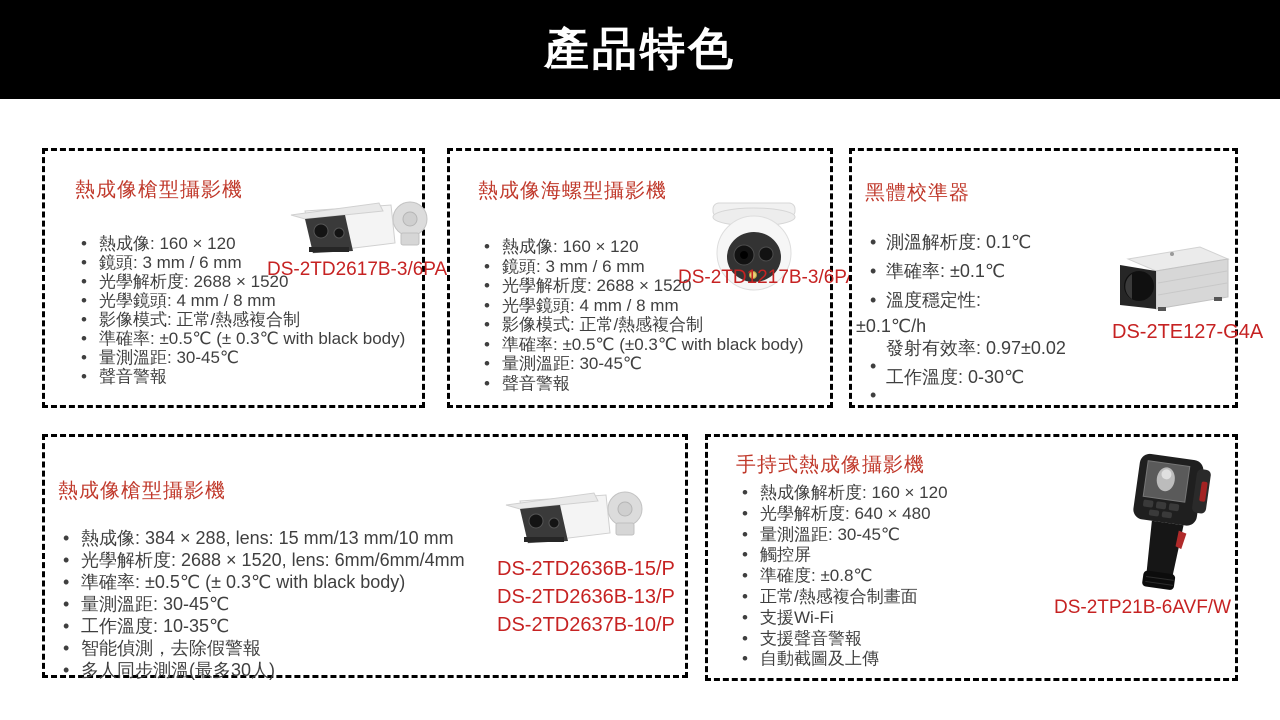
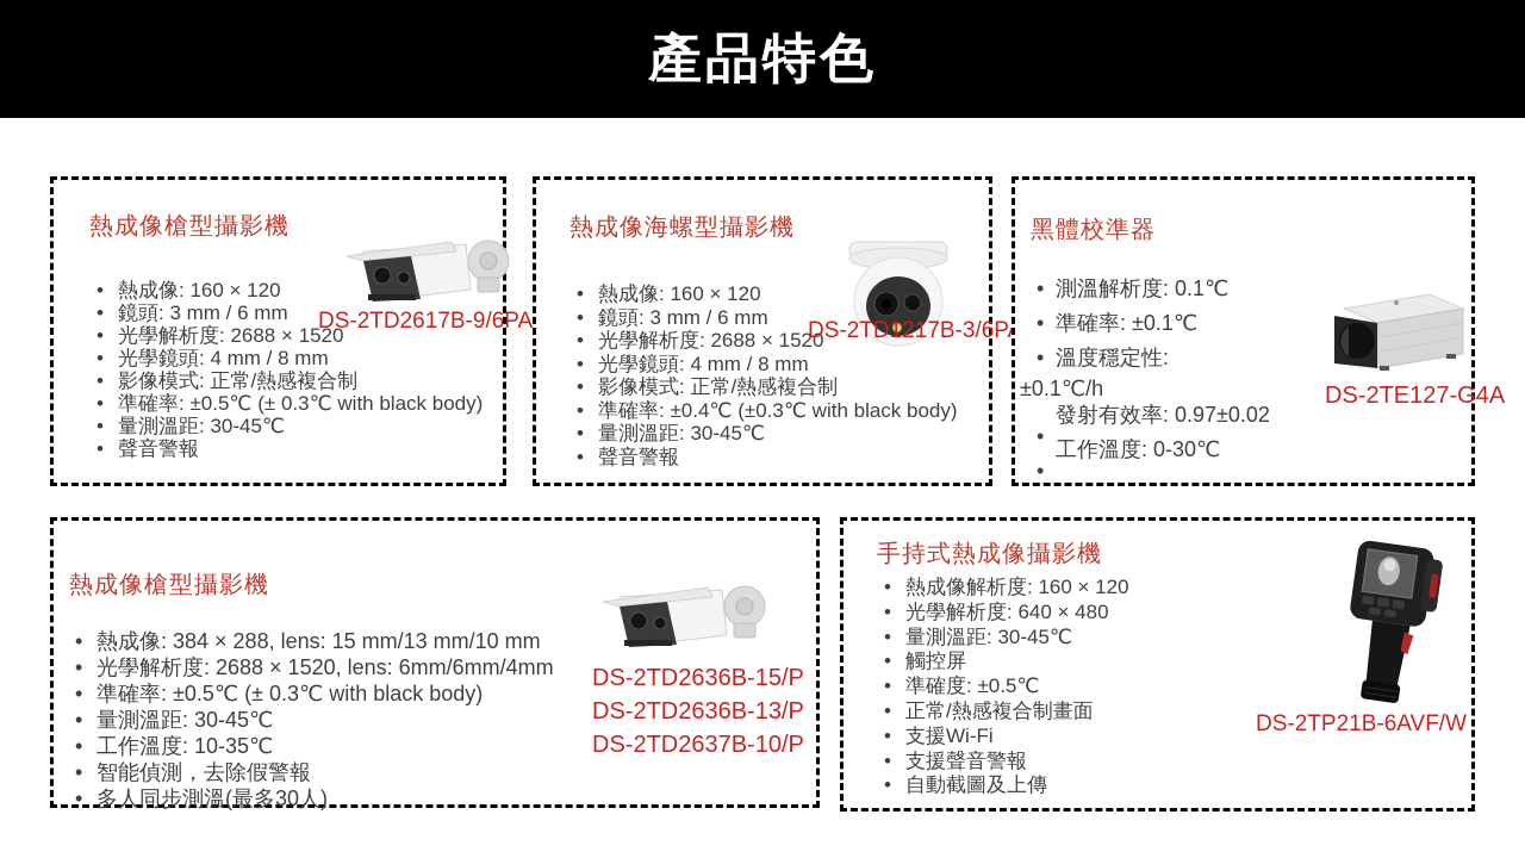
  產品特色
  熱成像槍型攝影機
  熱成像: 160 × 120
  鏡頭: 3 mm / 6 mm
  光學解析度: 2688 × 1520
  光學鏡頭: 4 mm / 8 mm
  影像模式: 正常/熱感複合制
  準確率: ±0.5℃ (± 0.3℃ with black body)
  量測溫距: 30-45℃
  聲音警報
- DS-2TD2617B-3/6PA
+ DS-2TD2617B-9/6PA
  熱成像海螺型攝影機
  熱成像: 160 × 120
  鏡頭: 3 mm / 6 mm
  光學解析度: 2688 × 1520
  光學鏡頭: 4 mm / 8 mm
  影像模式: 正常/熱感複合制
- 準確率: ±0.5℃ (±0.3℃ with black body)
+ 準確率: ±0.4℃ (±0.3℃ with black body)
  量測溫距: 30-45℃
  聲音警報
  DS-2TD1217B-3/6P
  黑體校準器
  測溫解析度: 0.1℃
  準確率: ±0.1℃
  溫度穩定性:
  ±0.1℃/h
  發射有效率: 0.97±0.02
  工作溫度: 0-30℃
  DS-2TE127-G4A
  熱成像槍型攝影機
  熱成像: 384 × 288, lens: 15 mm/13 mm/10 mm
  光學解析度: 2688 × 1520, lens: 6mm/6mm/4mm
  準確率: ±0.5℃ (± 0.3℃ with black body)
  量測溫距: 30-45℃
  工作溫度: 10-35℃
  智能偵測，去除假警報
  多人同步測溫(最多30人)
  DS-2TD2636B-15/P
  DS-2TD2636B-13/P
  DS-2TD2637B-10/P
  手持式熱成像攝影機
  熱成像解析度: 160 × 120
  光學解析度: 640 × 480
  量測溫距: 30-45℃
  觸控屏
- 準確度: ±0.8℃
+ 準確度: ±0.5℃
  正常/熱感複合制畫面
  支援Wi-Fi
  支援聲音警報
  自動截圖及上傳
  DS-2TP21B-6AVF/W
